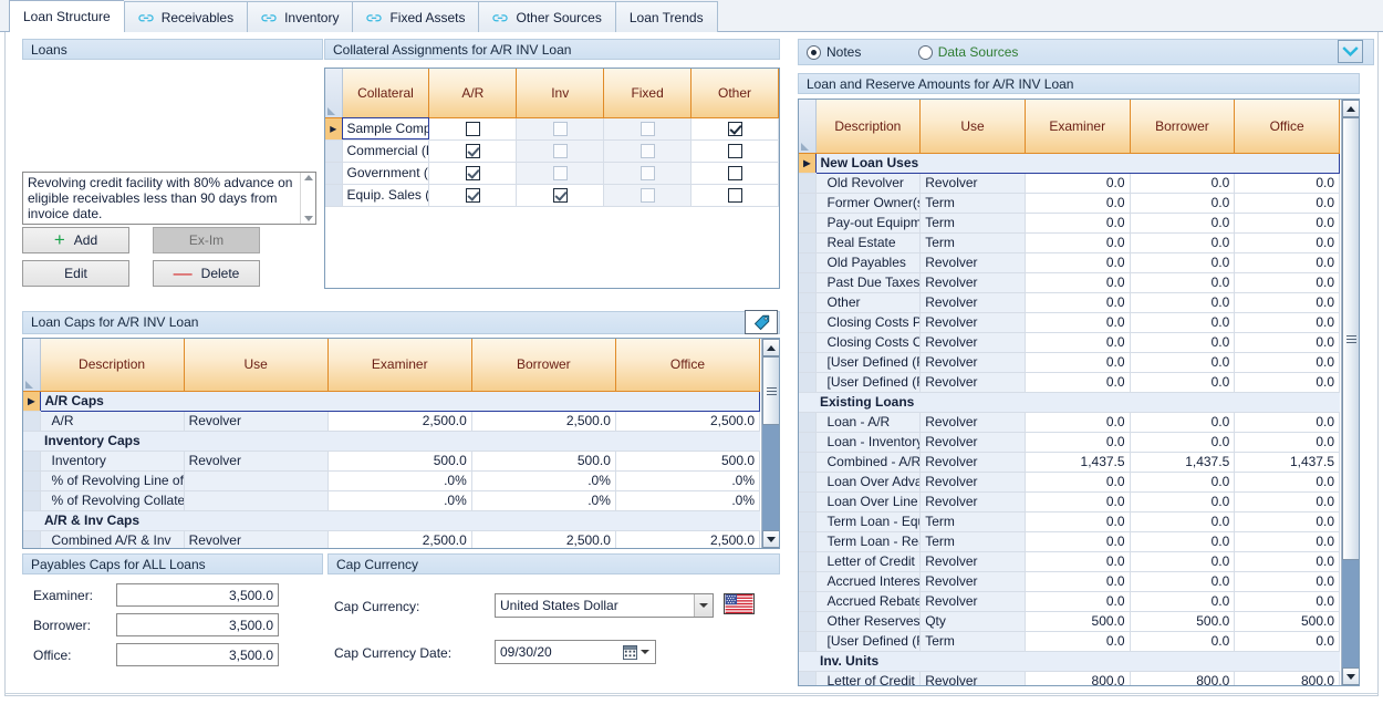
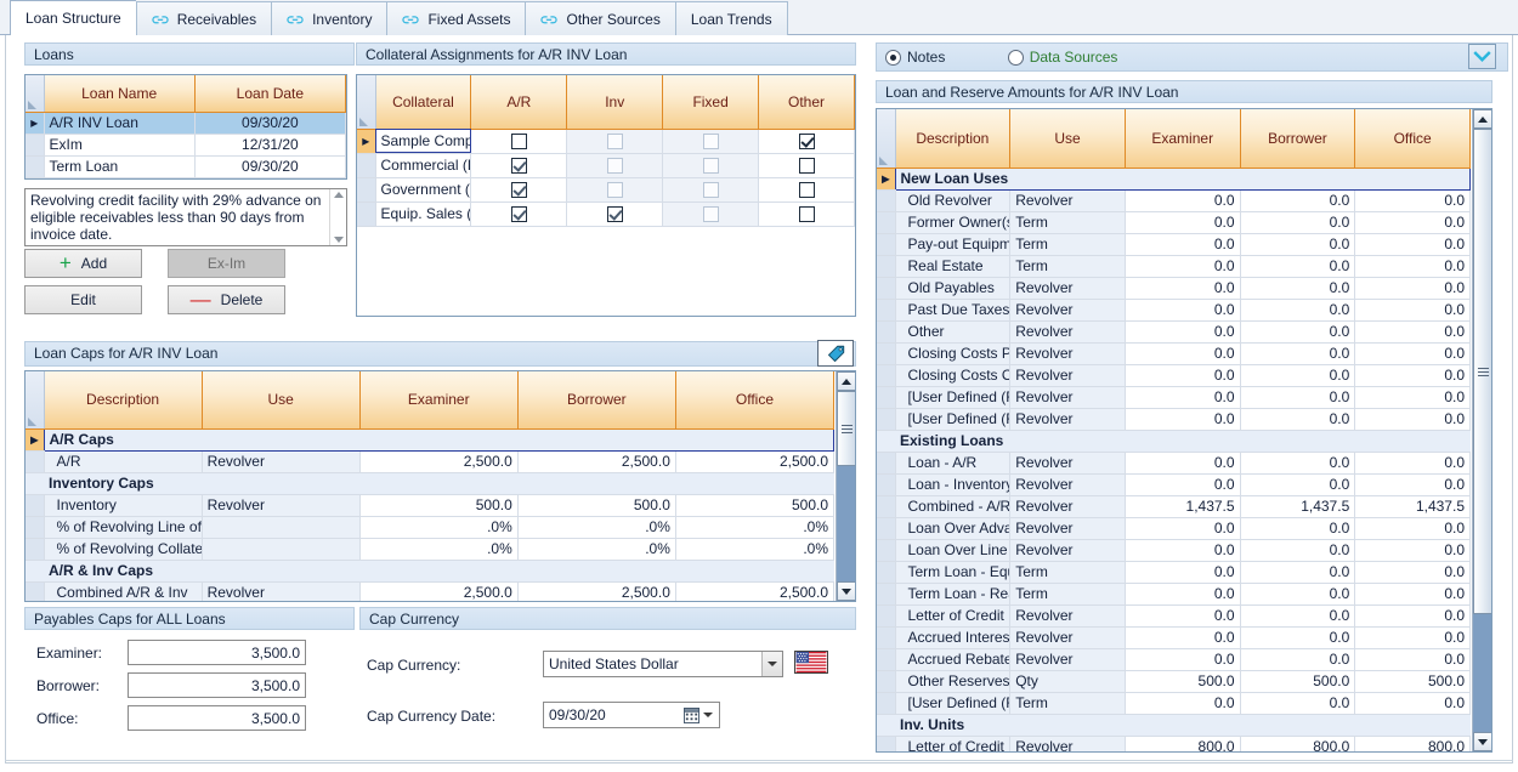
  Loan Structure
  Receivables
  Inventory
  Fixed Assets
  Other Sources
  Loan Trends
  Loans
+ 	Loan Name	Loan Date
+ ▸	A/R INV Loan	09/30/20
+ 	ExIm	12/31/20
+ 	Term Loan	09/30/20
- Revolving credit facility with 80% advance on eligible receivables less than 90 days from invoice date.
+ Revolving credit facility with 29% advance on eligible receivables less than 90 days from invoice date.
  +
  Add
  Ex-Im
  Edit
  —
  Delete
  Collateral Assignments for A/R INV Loan
  	Collateral	A/R	Inv	Fixed	Other
  	Commercial (
  	Government (
  	Equip. Sales (
  Loan Caps for A/R INV Loan
  	Description	Use	Examiner	Borrower	Office
  ▸	A/R Caps
  	A/R	Revolver	2,500.0	2,500.0	2,500.0
  	Inventory Caps
  	Inventory	Revolver	500.0	500.0	500.0
  	% of Revolving Line of		.0%	.0%	.0%
  	% of Revolving Collate		.0%	.0%	.0%
  	A/R & Inv Caps
  	Combined A/R & Inv	Revolver	2,500.0	2,500.0	2,500.0
  Payables Caps for ALL Loans
  Examiner:
  3,500.0
  Borrower:
  3,500.0
  Office:
  3,500.0
  Cap Currency
  Cap Currency:
  United States Dollar
  Cap Currency Date:
  09/30/20
  Notes
  Data Sources
  Loan and Reserve Amounts for A/R INV Loan
  	Description	Use	Examiner	Borrower	Office
  ▸	New Loan Uses
  	Old Revolver	Revolver	0.0	0.0	0.0
  	Former Owner(	Term	0.0	0.0	0.0
  	Pay-out Equipm	Term	0.0	0.0	0.0
  	Real Estate	Term	0.0	0.0	0.0
  	Old Payables	Revolver	0.0	0.0	0.0
  	Past Due Taxes	Revolver	0.0	0.0	0.0
  	Other	Revolver	0.0	0.0	0.0
  	Closing Costs P	Revolver	0.0	0.0	0.0
  	Closing Costs O	Revolver	0.0	0.0	0.0
  	[User Defined (	Revolver	0.0	0.0	0.0
  	[User Defined (	Revolver	0.0	0.0	0.0
  	Existing Loans
  	Loan - A/R	Revolver	0.0	0.0	0.0
  	Loan - Inventor	Revolver	0.0	0.0	0.0
  	Combined - A/R	Revolver	1,437.5	1,437.5	1,437.5
  	Loan Over Adva	Revolver	0.0	0.0	0.0
  	Loan Over Line	Revolver	0.0	0.0	0.0
  	Term Loan - Eq	Term	0.0	0.0	0.0
  	Term Loan - Re	Term	0.0	0.0	0.0
  	Letter of Credit	Revolver	0.0	0.0	0.0
  	Accrued Interes	Revolver	0.0	0.0	0.0
  	Accrued Rebate	Revolver	0.0	0.0	0.0
  	Other Reserves	Qty	500.0	500.0	500.0
  	[User Defined (	Term	0.0	0.0	0.0
  	Inv. Units
  	Letter of Credit	Revolver	800.0	800.0	800.0
